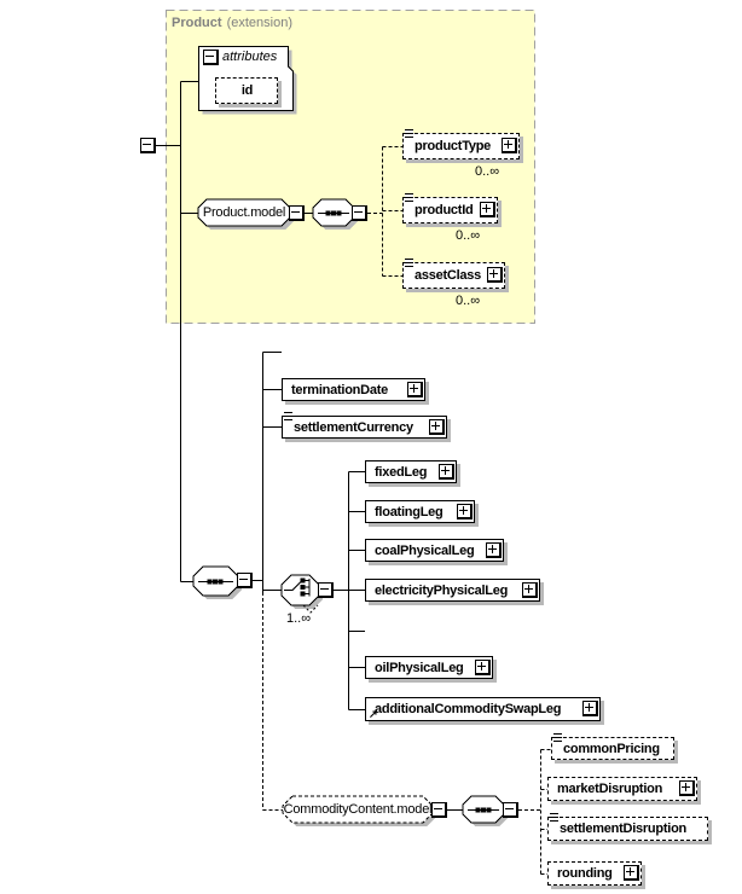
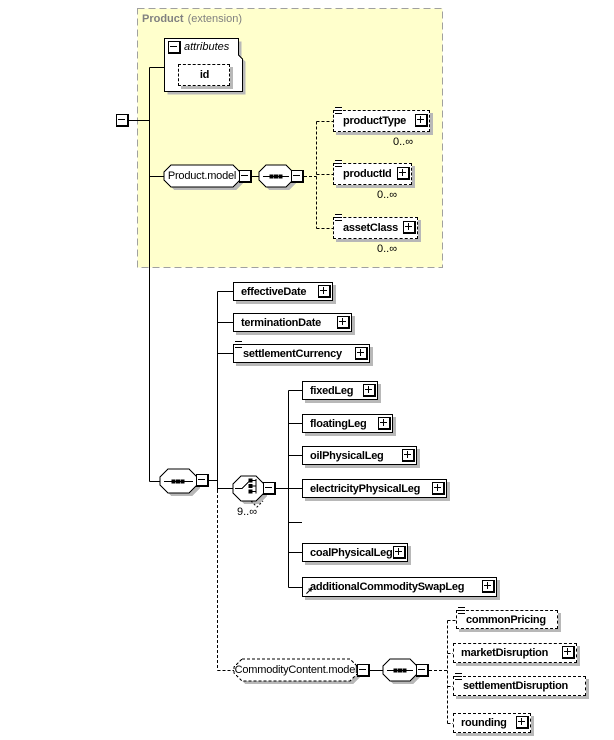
  Product (extension)
  attributes
  id
  Product.model
  productType
  0..∞
  productId
  0..∞
  assetClass
  0..∞
+ effectiveDate
  terminationDate
  settlementCurrency
- 1..∞
+ 9..∞
  fixedLeg
  floatingLeg
- coalPhysicalLeg
+ oilPhysicalLeg
  electricityPhysicalLeg
- oilPhysicalLeg
+ coalPhysicalLeg
  ↗
  additionalCommoditySwapLeg
  CommodityContent.mode
  commonPricing
  marketDisruption
  settlementDisruption
  rounding
